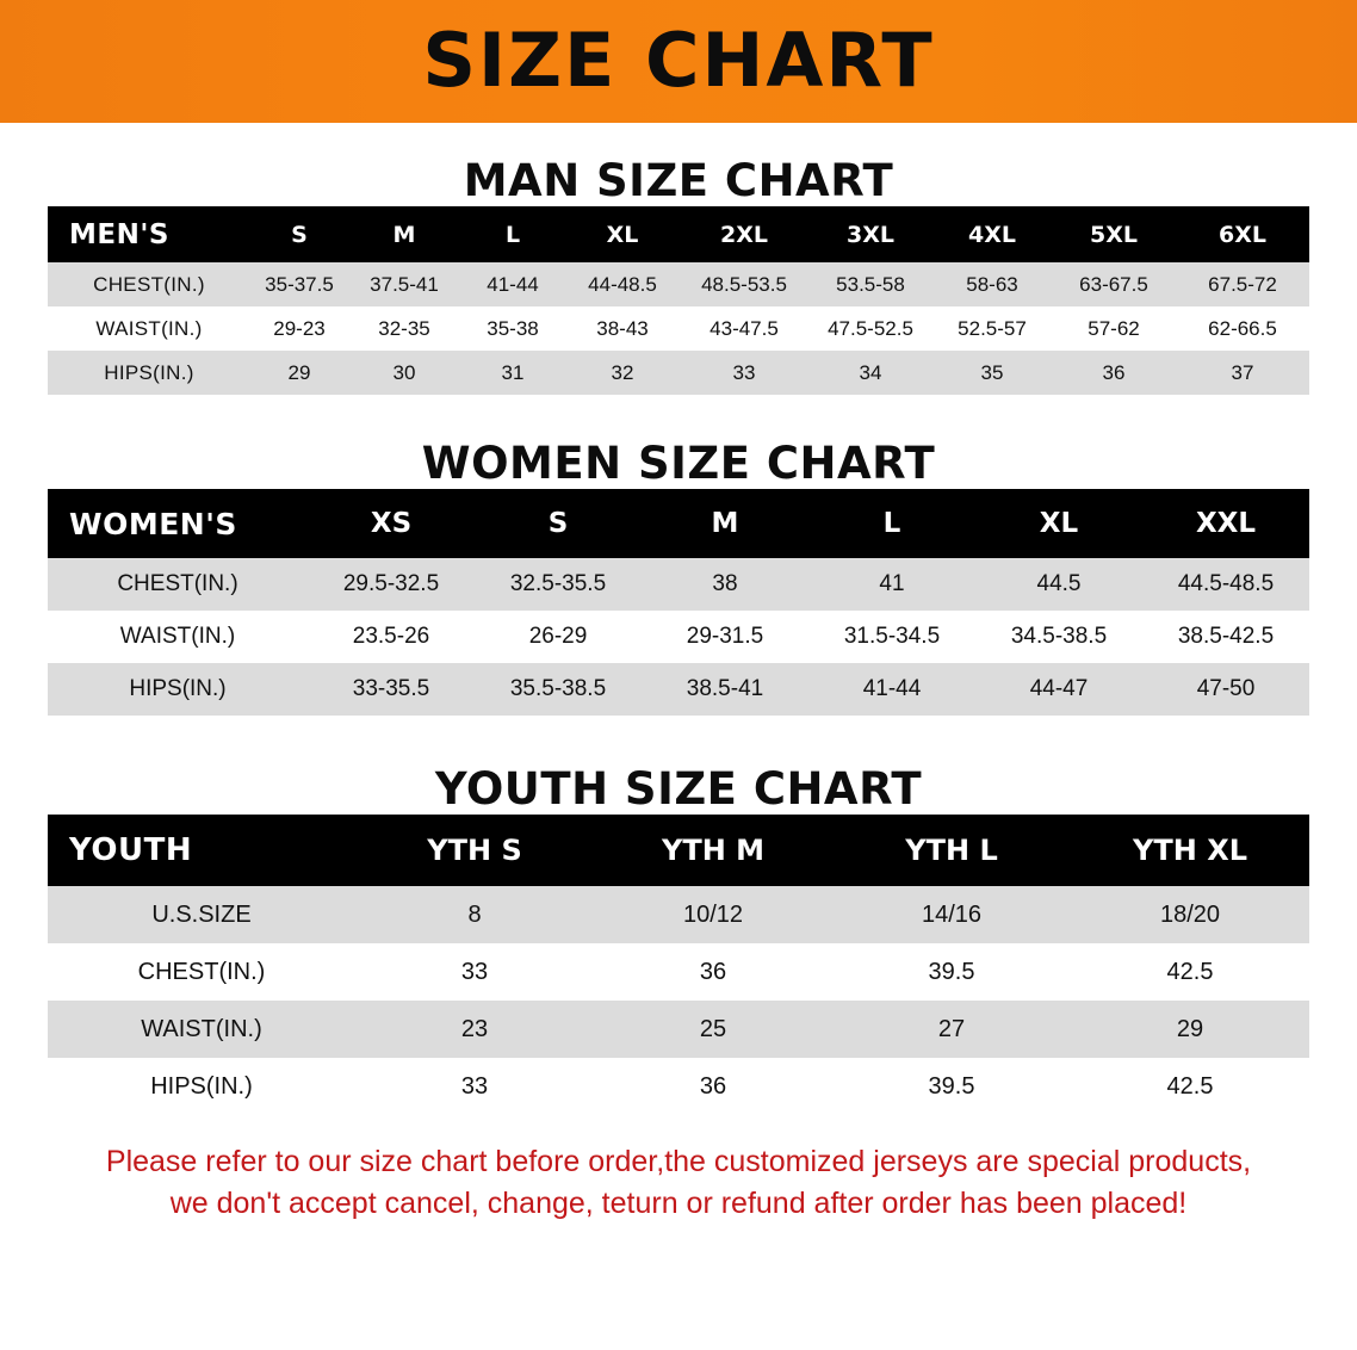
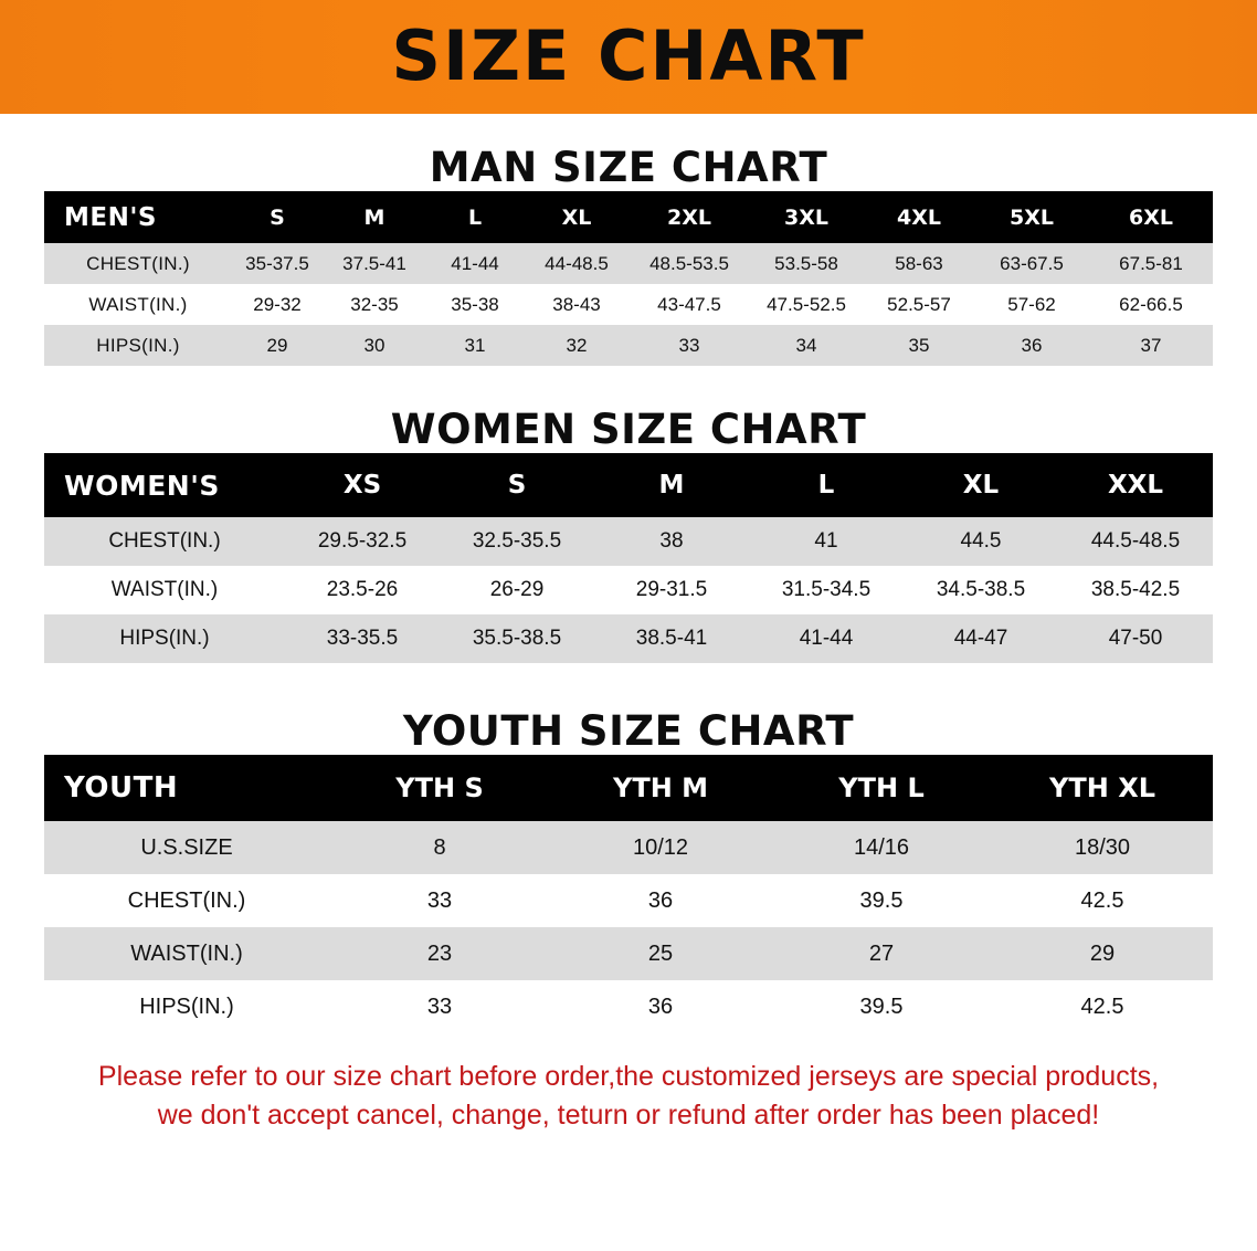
  SIZE CHART
  MAN SIZE CHART
  MEN'S	S	M	L	XL	2XL	3XL	4XL	5XL	6XL
- CHEST(IN.)	35-37.5	37.5-41	41-44	44-48.5	48.5-53.5	53.5-58	58-63	63-67.5	67.5-72
+ CHEST(IN.)	35-37.5	37.5-41	41-44	44-48.5	48.5-53.5	53.5-58	58-63	63-67.5	67.5-81
- WAIST(IN.)	29-23	32-35	35-38	38-43	43-47.5	47.5-52.5	52.5-57	57-62	62-66.5
+ WAIST(IN.)	29-32	32-35	35-38	38-43	43-47.5	47.5-52.5	52.5-57	57-62	62-66.5
  HIPS(IN.)	29	30	31	32	33	34	35	36	37
  WOMEN SIZE CHART
  WOMEN'S	XS	S	M	L	XL	XXL
  CHEST(IN.)	29.5-32.5	32.5-35.5	38	41	44.5	44.5-48.5
  WAIST(IN.)	23.5-26	26-29	29-31.5	31.5-34.5	34.5-38.5	38.5-42.5
  HIPS(IN.)	33-35.5	35.5-38.5	38.5-41	41-44	44-47	47-50
  YOUTH SIZE CHART
  YOUTH	YTH S	YTH M	YTH L	YTH XL
- U.S.SIZE	8	10/12	14/16	18/20
+ U.S.SIZE	8	10/12	14/16	18/30
  CHEST(IN.)	33	36	39.5	42.5
  WAIST(IN.)	23	25	27	29
  HIPS(IN.)	33	36	39.5	42.5
  Please refer to our size chart before order,the customized jerseys are special products,
  we don't accept cancel, change, teturn or refund after order has been placed!
